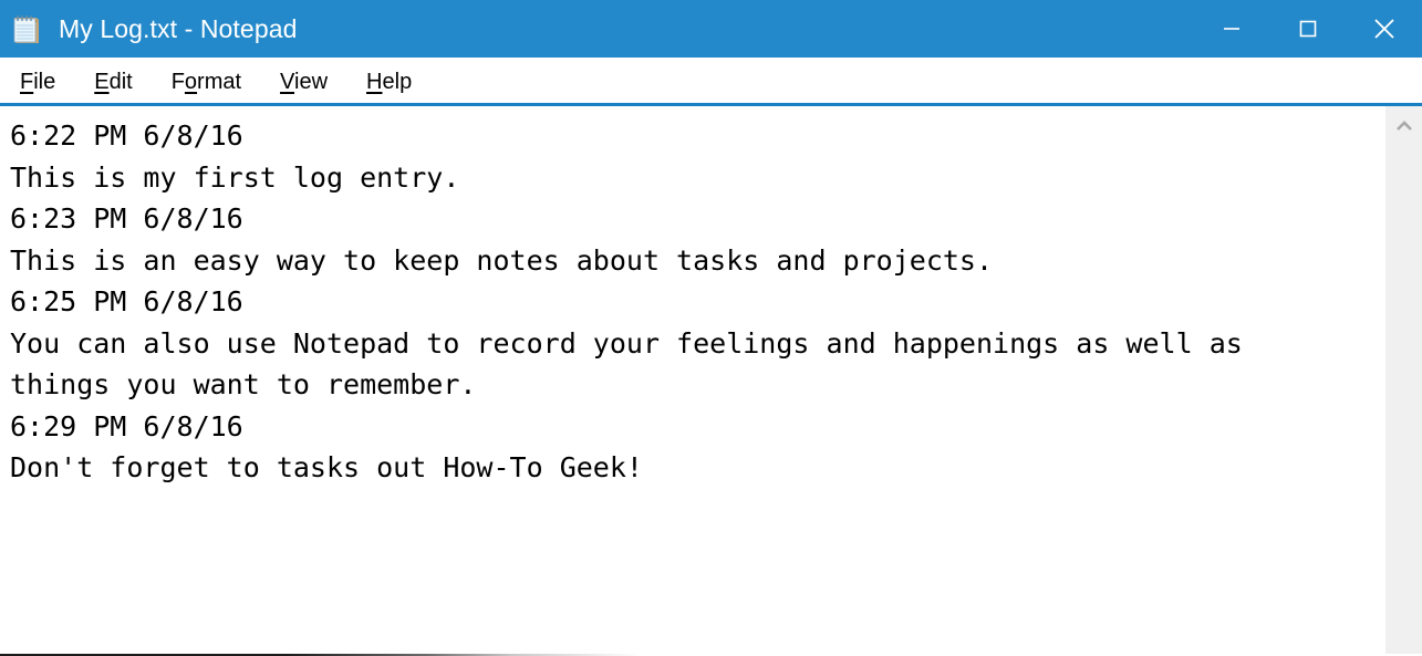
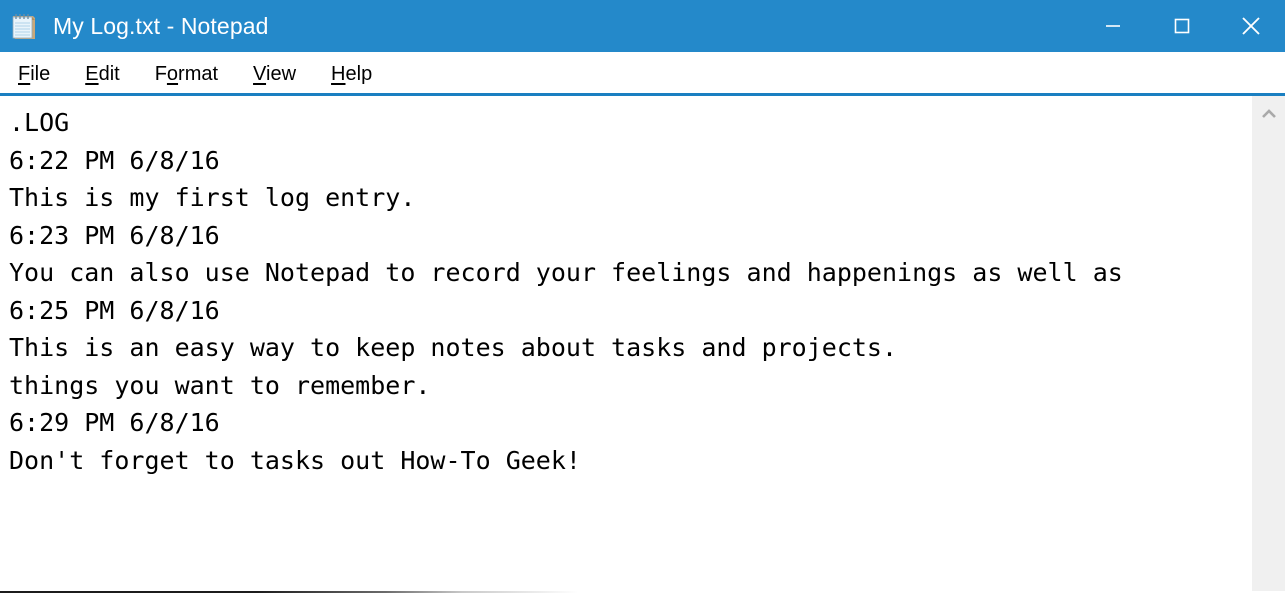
  My Log.txt - Notepad
  File
  Edit
  Format
  View
  Help
+ .LOG
  6:22 PM 6/8/16
  This is my first log entry.
  6:23 PM 6/8/16
- This is an easy way to keep notes about tasks and projects.
+ You can also use Notepad to record your feelings and happenings as well as
  6:25 PM 6/8/16
- You can also use Notepad to record your feelings and happenings as well as
+ This is an easy way to keep notes about tasks and projects.
  things you want to remember.
  6:29 PM 6/8/16
  Don't forget to tasks out How-To Geek!
